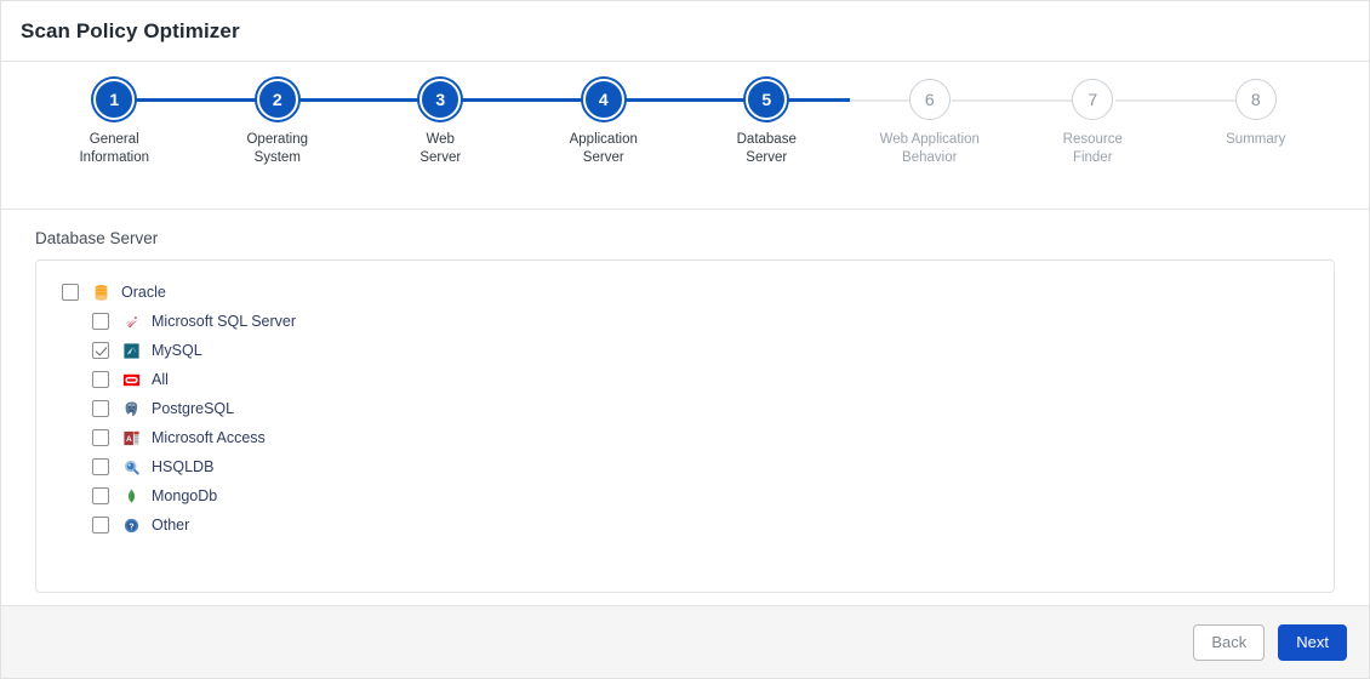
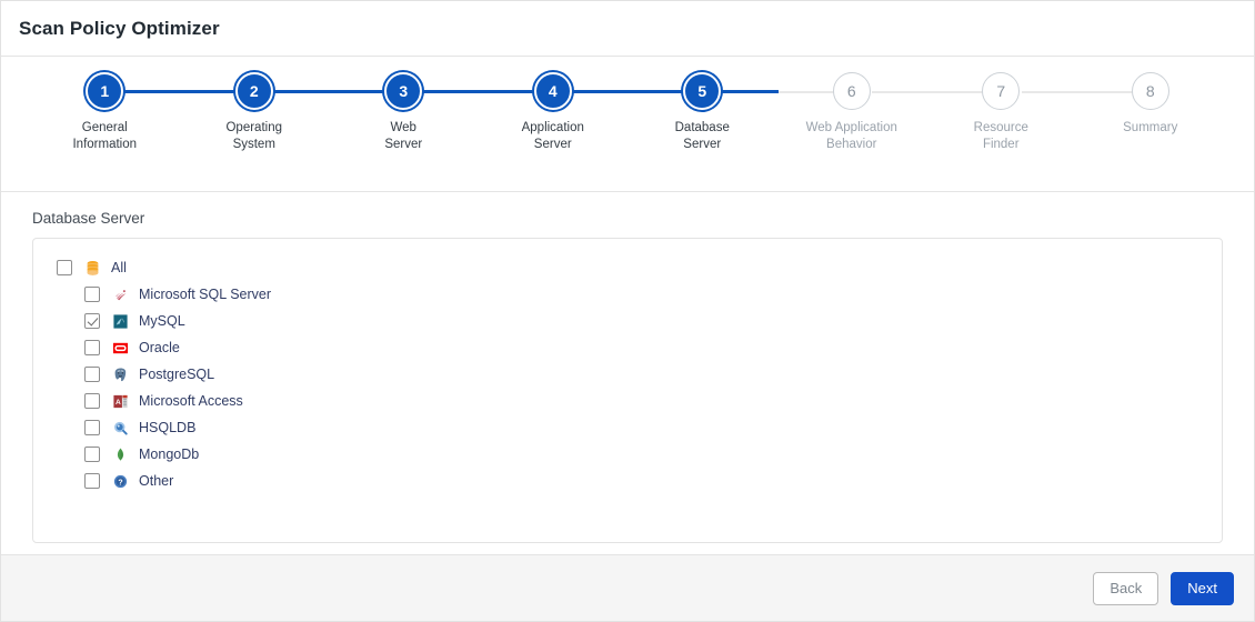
  Scan Policy Optimizer
  1
  General
  Information
  2
  Operating
  System
  3
  Web
  Server
  4
  Application
  Server
  5
  Database
  Server
  6
  Web Application
  Behavior
  7
  Resource
  Finder
  8
  Summary
  Database Server
- Oracle
+ All
  Microsoft SQL Server
  MySQL
- All
+ Oracle
  PostgreSQL
  Microsoft Access
  HSQLDB
  MongoDb
  Other
  Back
  Next
